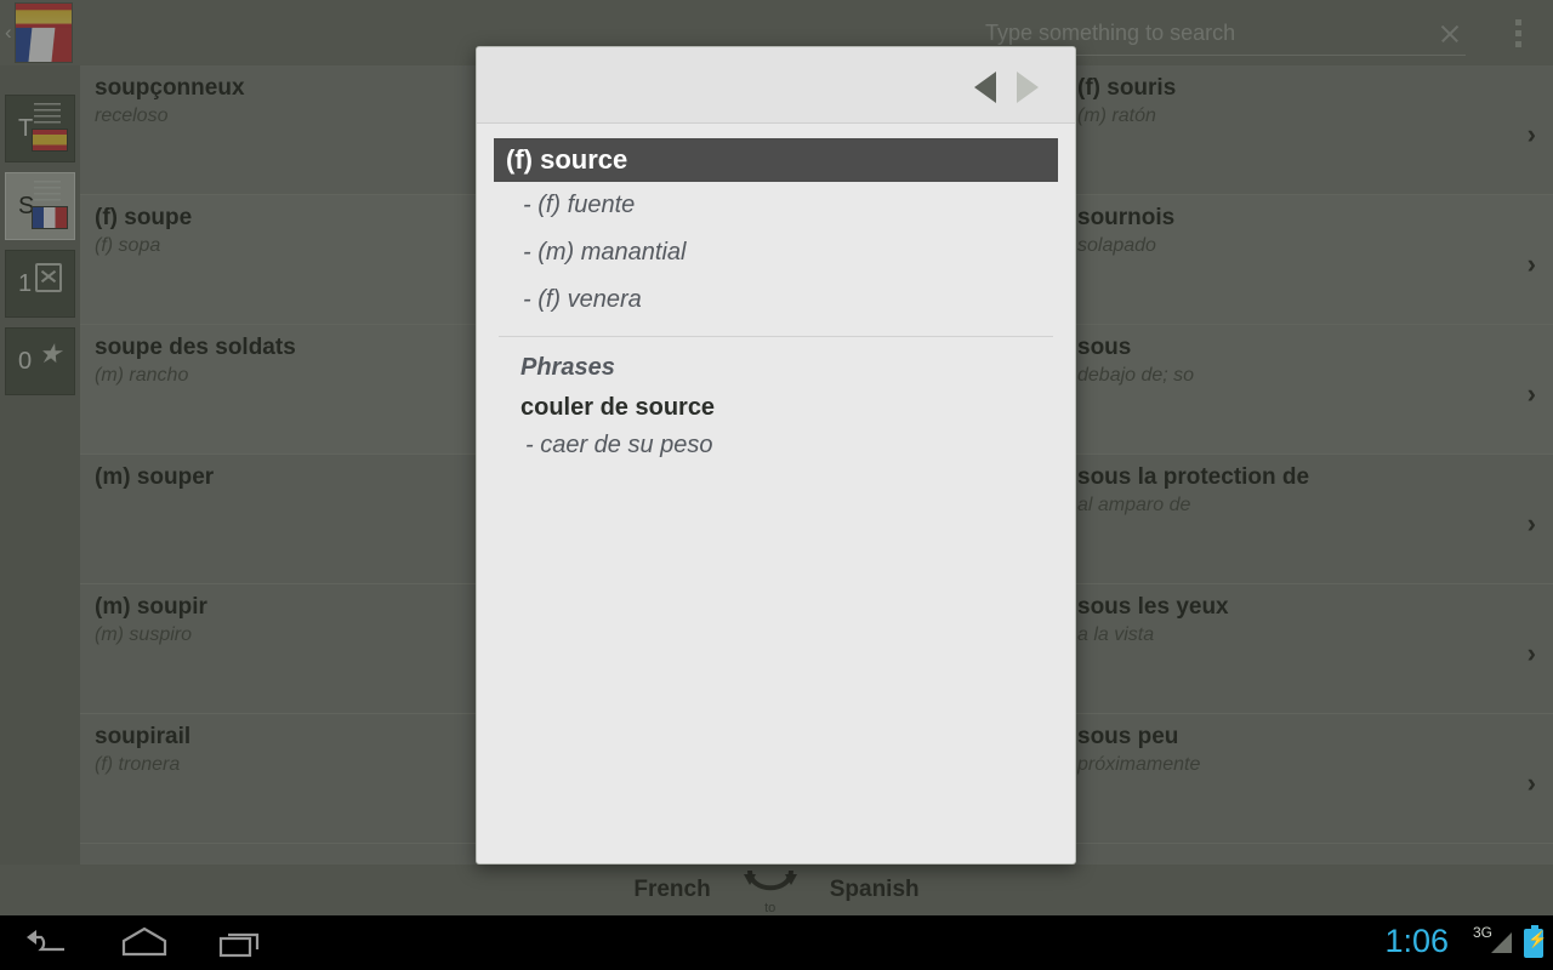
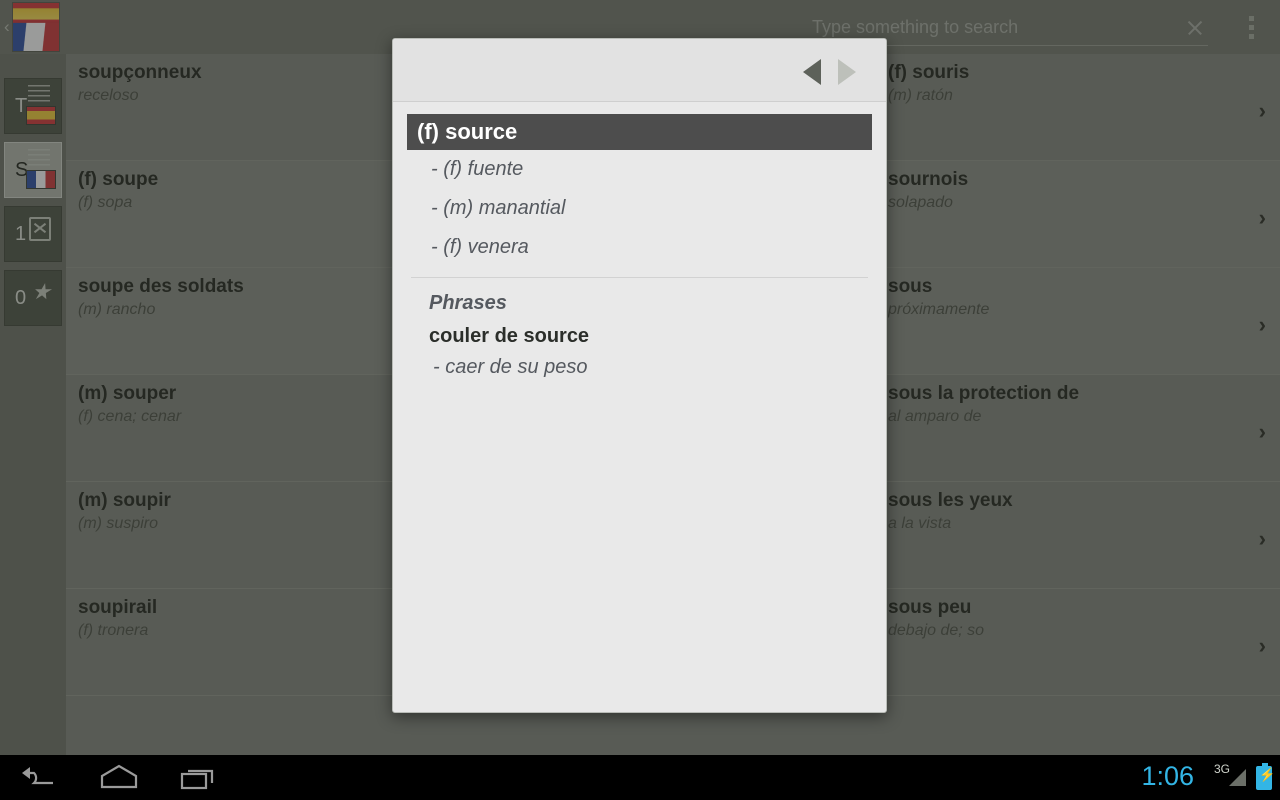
  ‹
  Type something to search
  T
  S
  1
  0
  ★
  soupçonneux
  receloso
  (f) soupe
  (f) sopa
  soupe des soldats
  (m) rancho
  (m) souper
+ (f) cena; cenar
  (m) soupir
  (m) suspiro
  soupirail
  (f) tronera
  (f) souris
  (m) ratón
  ›
  sournois
  solapado
  ›
  sous
- debajo de; so
+ próximamente
  ›
  sous la protection de
  al amparo de
  ›
  sous les yeux
  a la vista
  ›
  sous peu
- próximamente
+ debajo de; so
  ›
- French
- to
- Spanish
  (f) source
  - (f) fuente
  - (m) manantial
  - (f) venera
  Phrases
  couler de source
  - caer de su peso
  1:06
  3G
